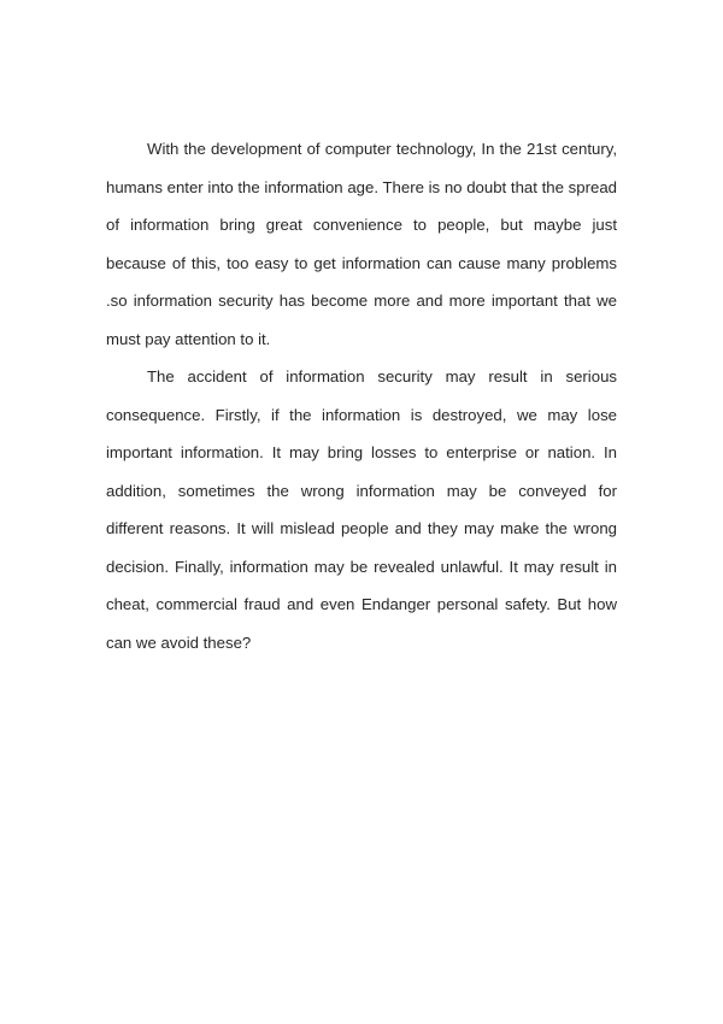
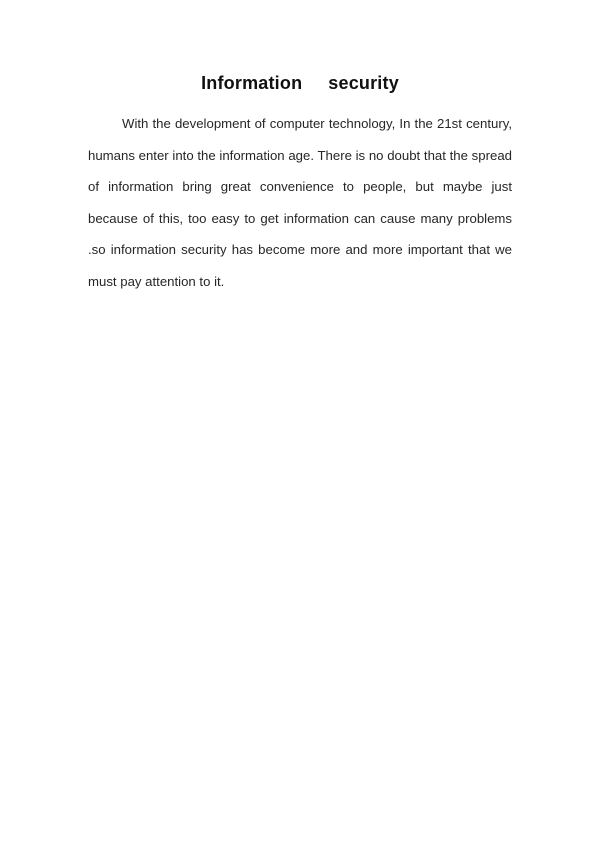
+ Information security
  With the development of computer technology, In the 21st century, humans enter into the information age. There is no doubt that the spread of information bring great convenience to people, but maybe just because of this, too easy to get information can cause many problems .so information security has become more and more important that we must pay attention to it.
- The accident of information security may result in serious consequence. Firstly, if the information is destroyed, we may lose important information. It may bring losses to enterprise or nation. In addition, sometimes the wrong information may be conveyed for different reasons. It will mislead people and they may make the wrong decision. Finally, information may be revealed unlawful. It may result in cheat, commercial fraud and even Endanger personal safety. But how can we avoid these?
